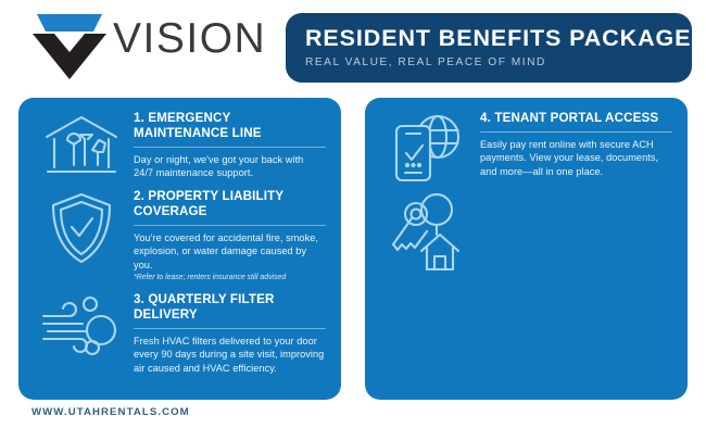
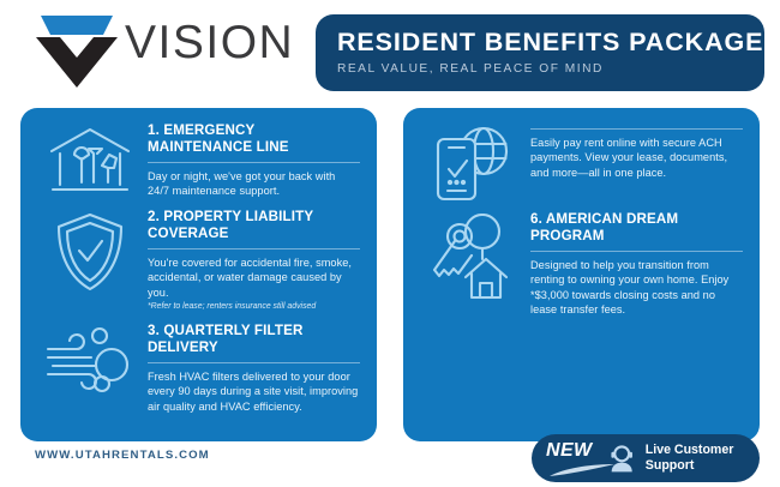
  VISION
  RESIDENT BENEFITS PACKAGE
  REAL VALUE, REAL PEACE OF MIND
  1. EMERGENCY MAINTENANCE LINE
  Day or night, we've got your back with 24/7 maintenance support.
  2. PROPERTY LIABILITY COVERAGE
- You're covered for accidental fire, smoke, explosion, or water damage caused by you.
+ You're covered for accidental fire, smoke, accidental, or water damage caused by you.
  3. QUARTERLY FILTER DELIVERY
- Fresh HVAC filters delivered to your door every 90 days during a site visit, improving air caused and HVAC efficiency.
+ Fresh HVAC filters delivered to your door every 90 days during a site visit, improving air quality and HVAC efficiency.
- 4. TENANT PORTAL ACCESS
  Easily pay rent online with secure ACH payments. View your lease, documents, and more—all in one place.
+ 6. AMERICAN DREAM PROGRAM
+ Designed to help you transition from renting to owning your own home. Enjoy *$3,000 towards closing costs and no lease transfer fees.
  WWW.UTAHRENTALS.COM
+ NEW
+ Live Customer Support
